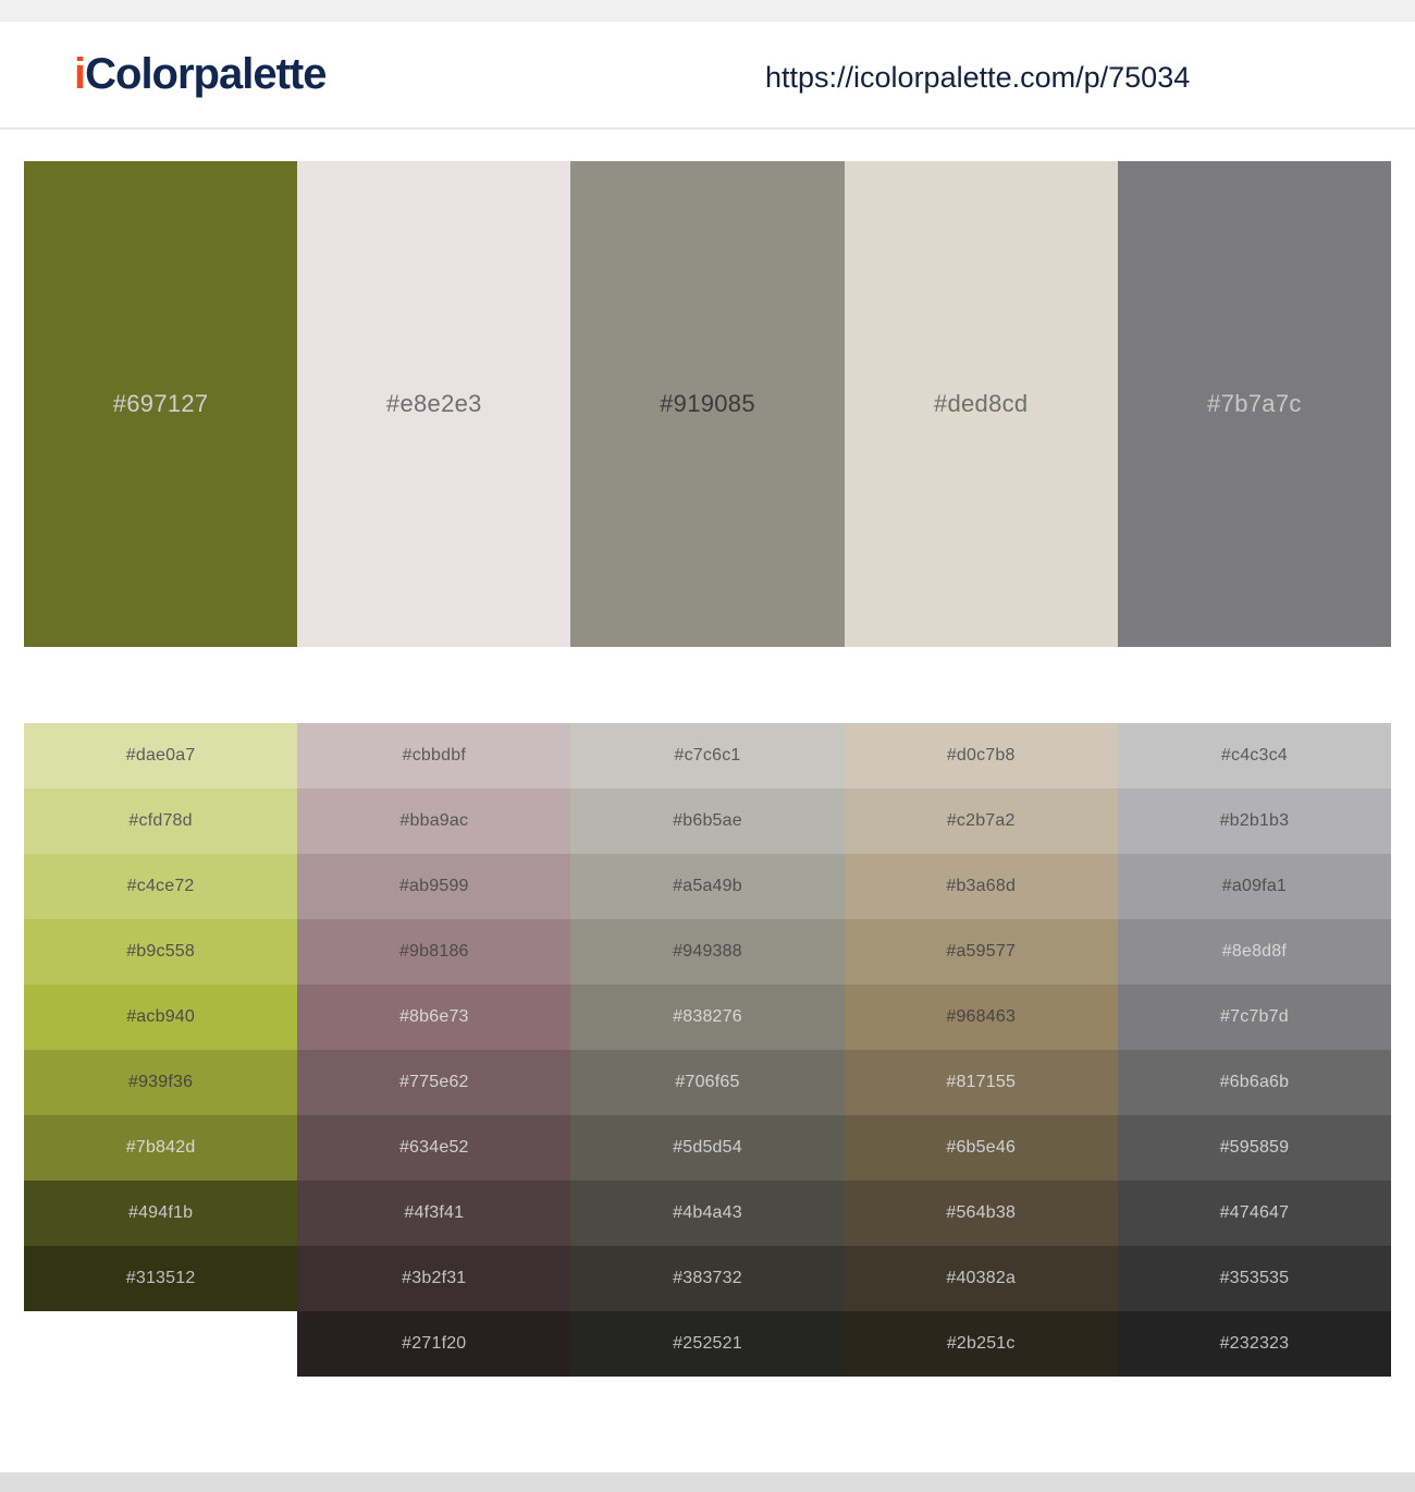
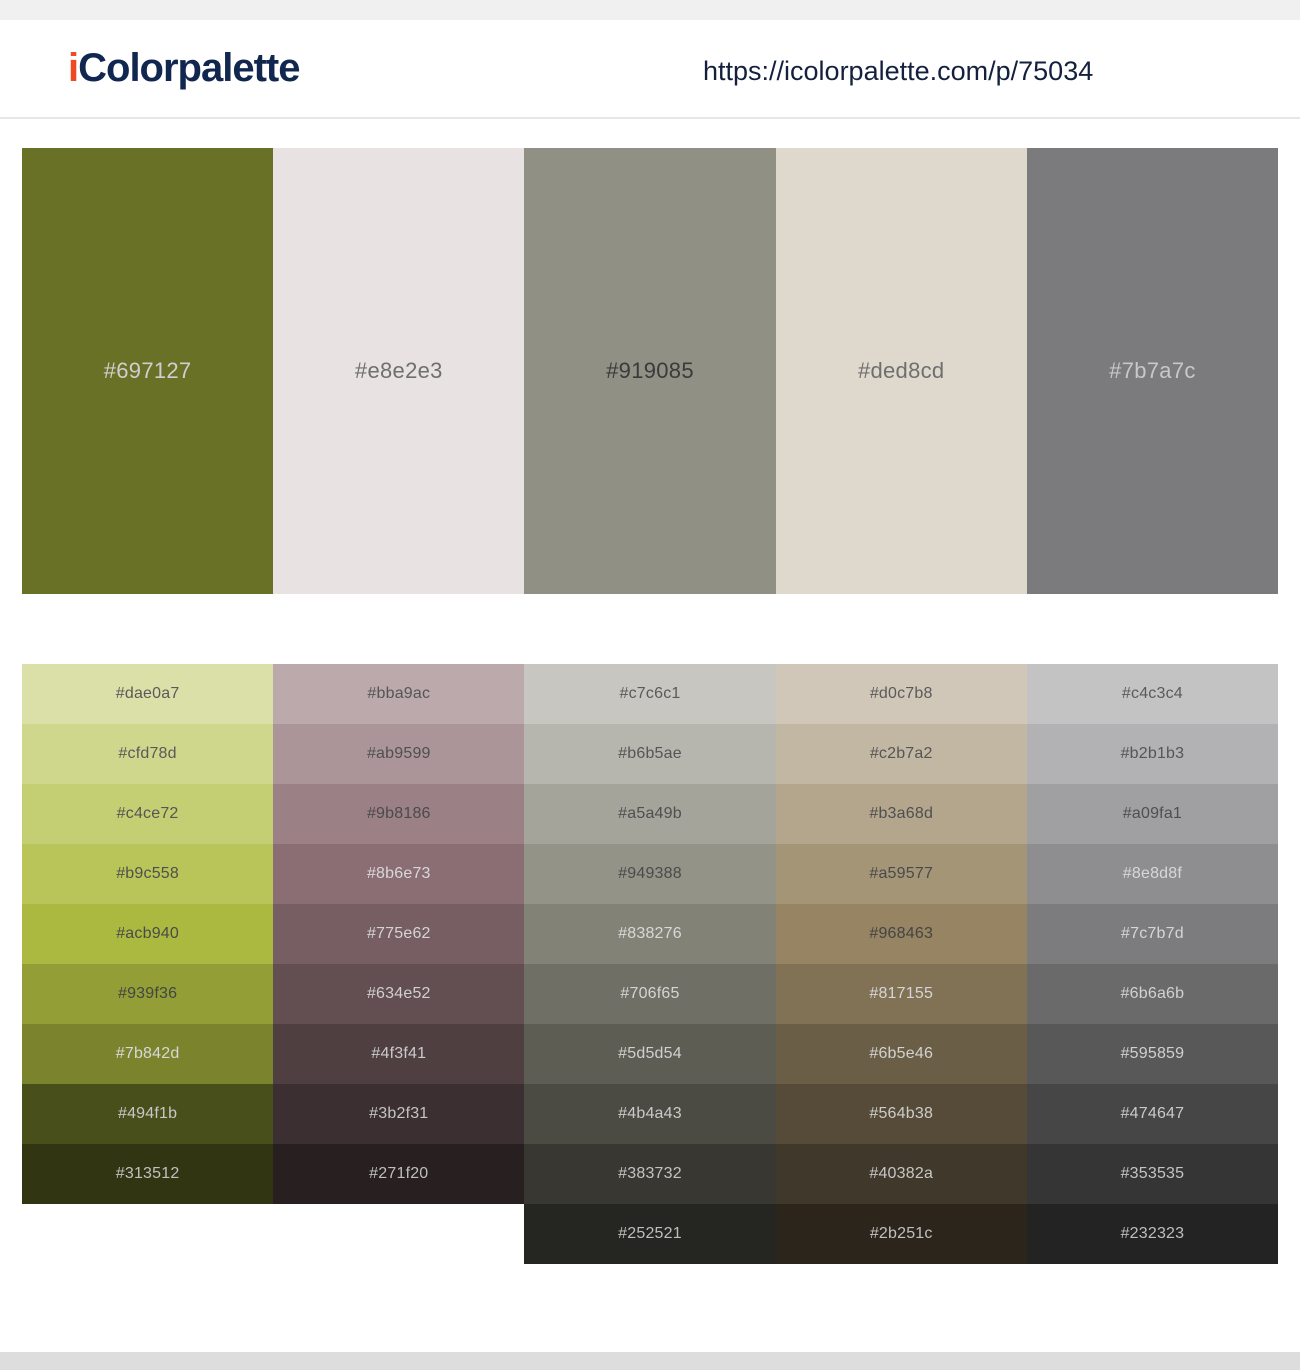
  iColorpalette
  https://icolorpalette.com/p/75034
  #697127
  #e8e2e3
  #919085
  #ded8cd
  #7b7a7c
  #dae0a7
  #cfd78d
  #c4ce72
  #b9c558
  #acb940
  #939f36
  #7b842d
  #494f1b
  #313512
- #cbbdbf
  #bba9ac
  #ab9599
  #9b8186
  #8b6e73
  #775e62
  #634e52
  #4f3f41
  #3b2f31
  #271f20
  #c7c6c1
  #b6b5ae
  #a5a49b
  #949388
  #838276
  #706f65
  #5d5d54
  #4b4a43
  #383732
  #252521
  #d0c7b8
  #c2b7a2
  #b3a68d
  #a59577
  #968463
  #817155
  #6b5e46
  #564b38
  #40382a
  #2b251c
  #c4c3c4
  #b2b1b3
  #a09fa1
  #8e8d8f
  #7c7b7d
  #6b6a6b
  #595859
  #474647
  #353535
  #232323
